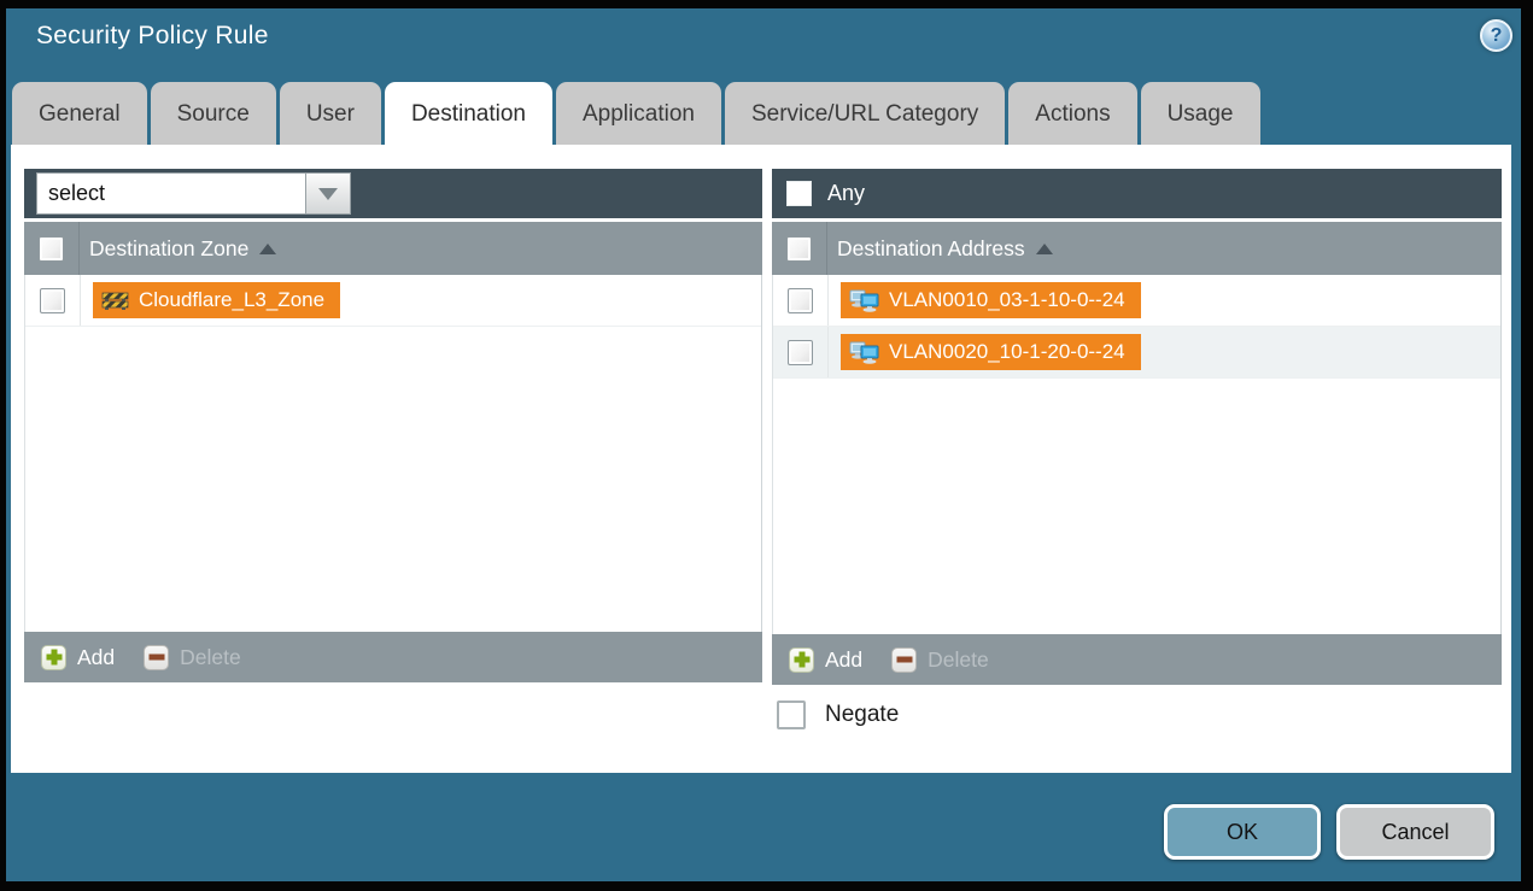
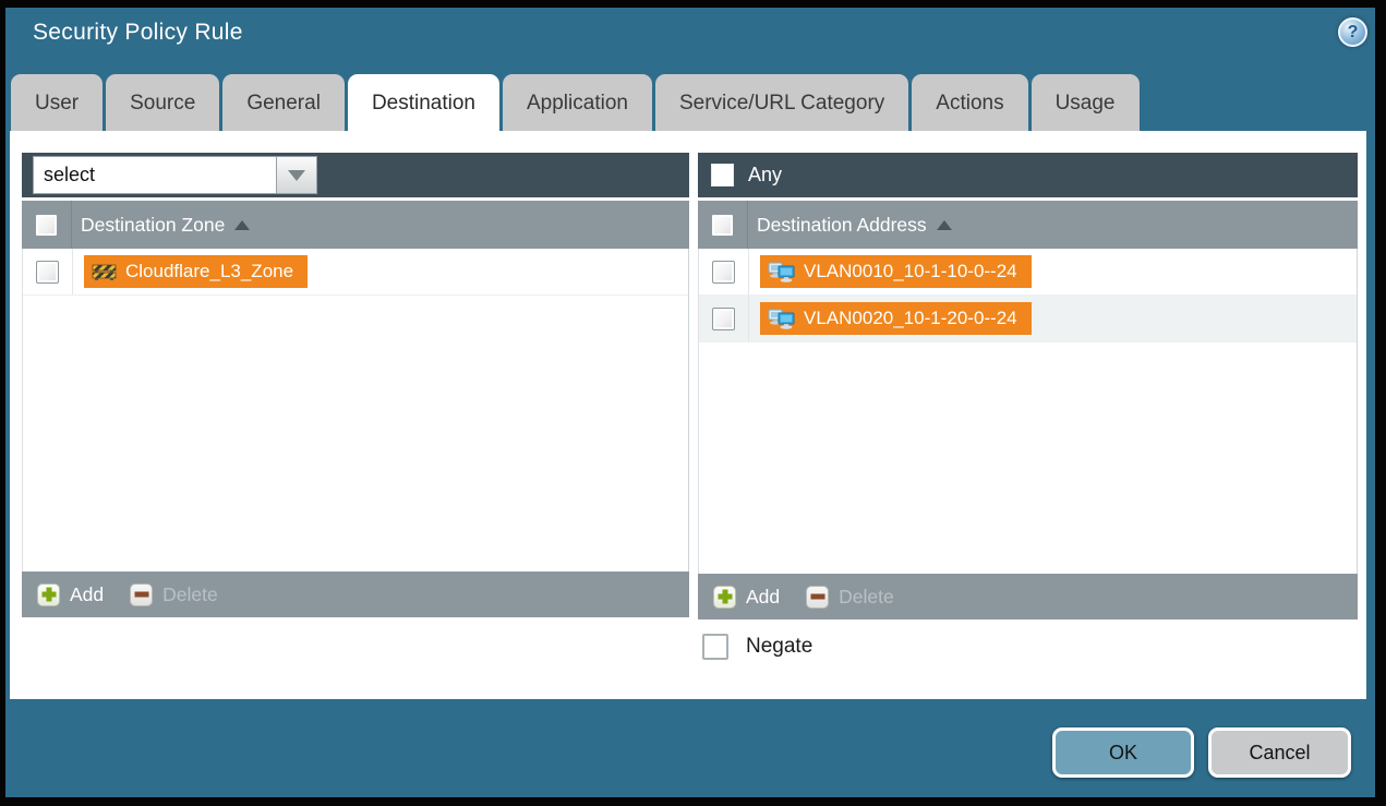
  Security Policy Rule
  ?
- General
+ User
  Source
- User
+ General
  Destination
  Application
  Service/URL Category
  Actions
  Usage
  select
  Destination Zone
  Cloudflare_L3_Zone
  Add
  Delete
  Any
  Destination Address
- VLAN0010_03-1-10-0--24
+ VLAN0010_10-1-10-0--24
  VLAN0020_10-1-20-0--24
  Add
  Delete
  Negate
  OK
  Cancel
